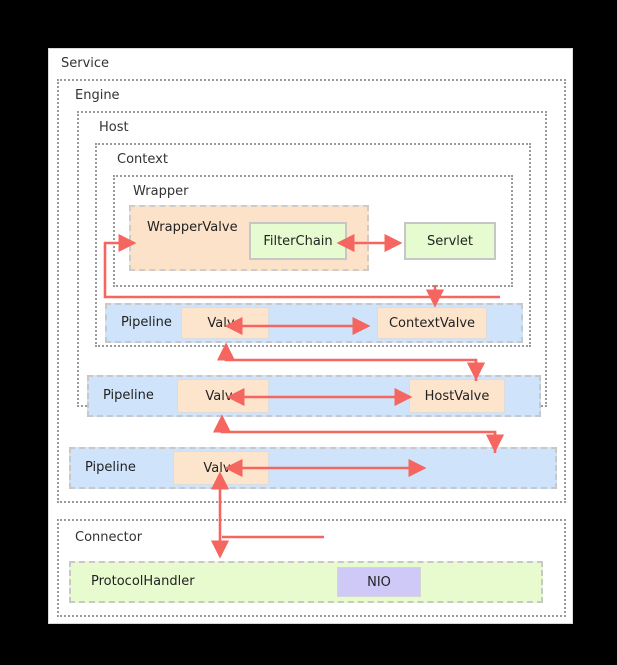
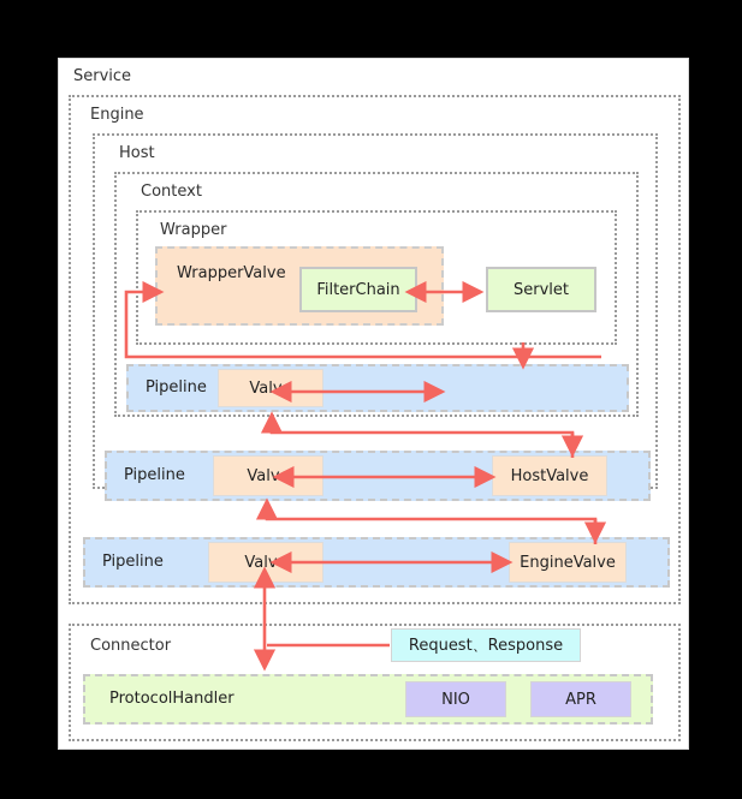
  Service
  Engine
  Host
  Context
  Wrapper
  WrapperValve
  FilterChain
  Servlet
  Pipeline
  Valve
- ContextValve
  Pipeline
  Valve
  HostValve
  Pipeline
  Valve
+ EngineValve
  Connector
+ Request、Response
  ProtocolHandler
  NIO
+ APR
